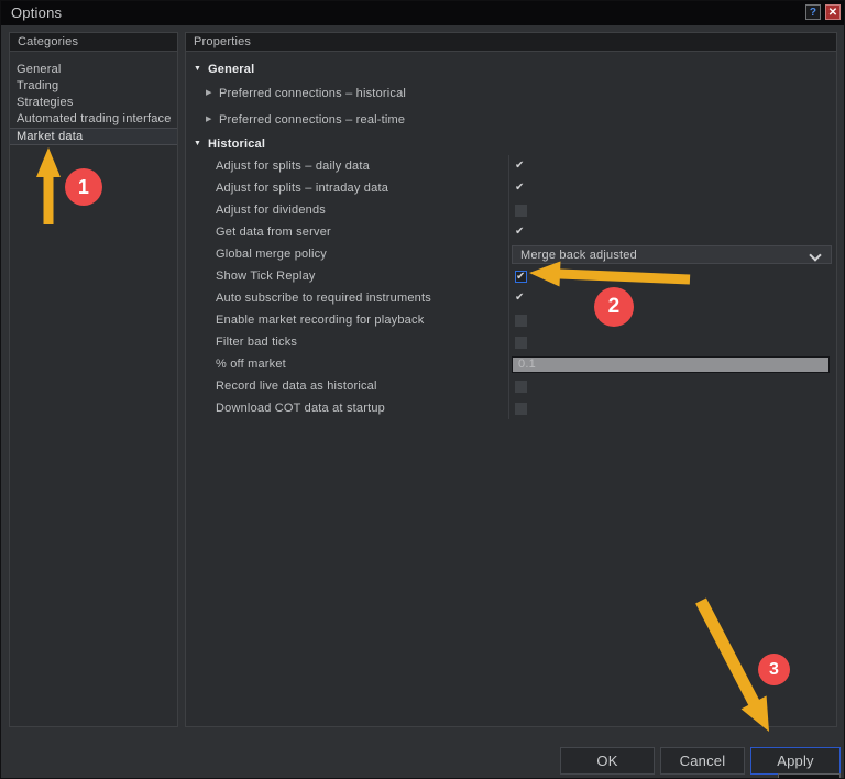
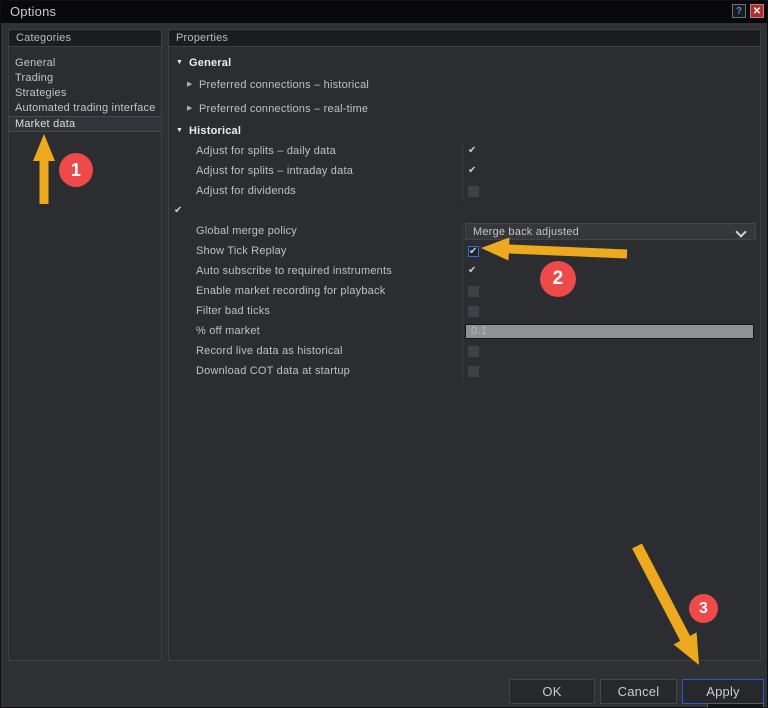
  Options
  ?
  ✕
  Categories
  General
  Trading
  Strategies
  Automated trading interface
  Market data
  Properties
  General
  Preferred connections – historical
  Preferred connections – real-time
  Historical
  Adjust for splits – daily data
  ✔
  Adjust for splits – intraday data
  ✔
  Adjust for dividends
- Get data from server
  ✔
  Global merge policy
  Merge back adjusted
  Show Tick Replay
  ✔
  Auto subscribe to required instruments
  ✔
  Enable market recording for playback
  Filter bad ticks
  % off market
  0.1
  Record live data as historical
  Download COT data at startup
  OK
  Cancel
  Apply
  1
  2
  3
